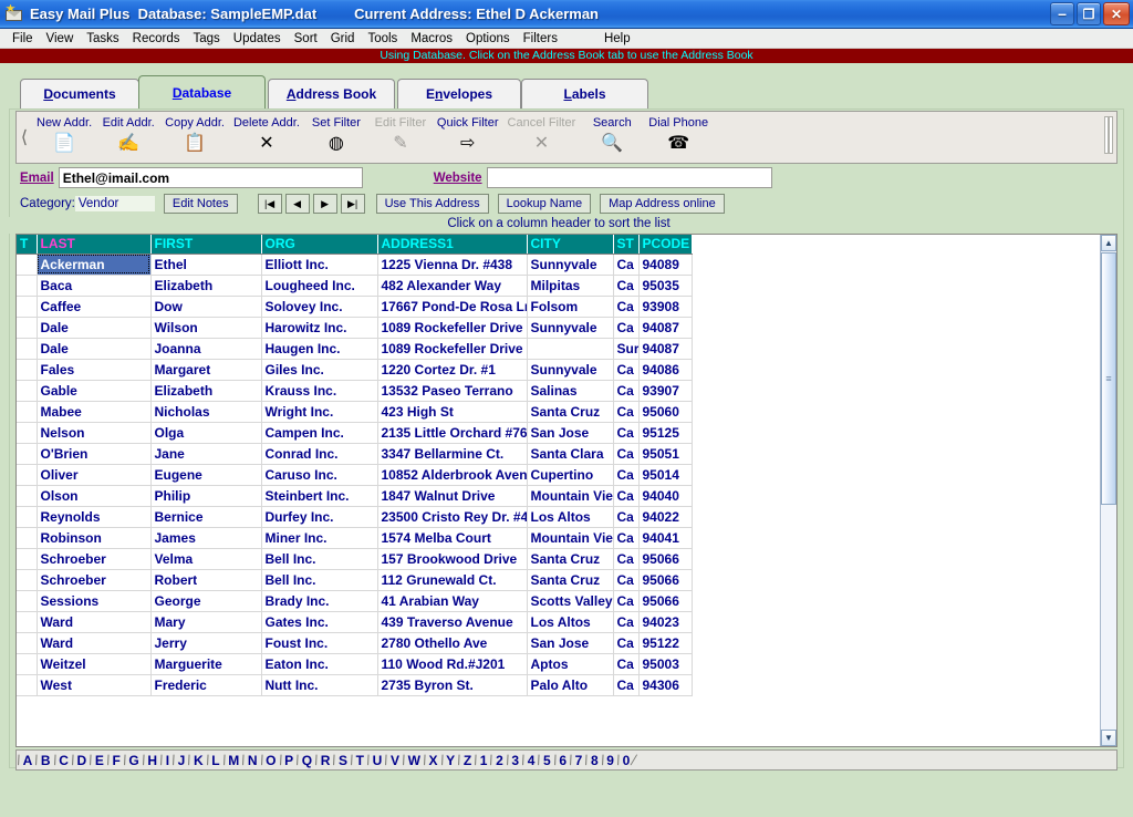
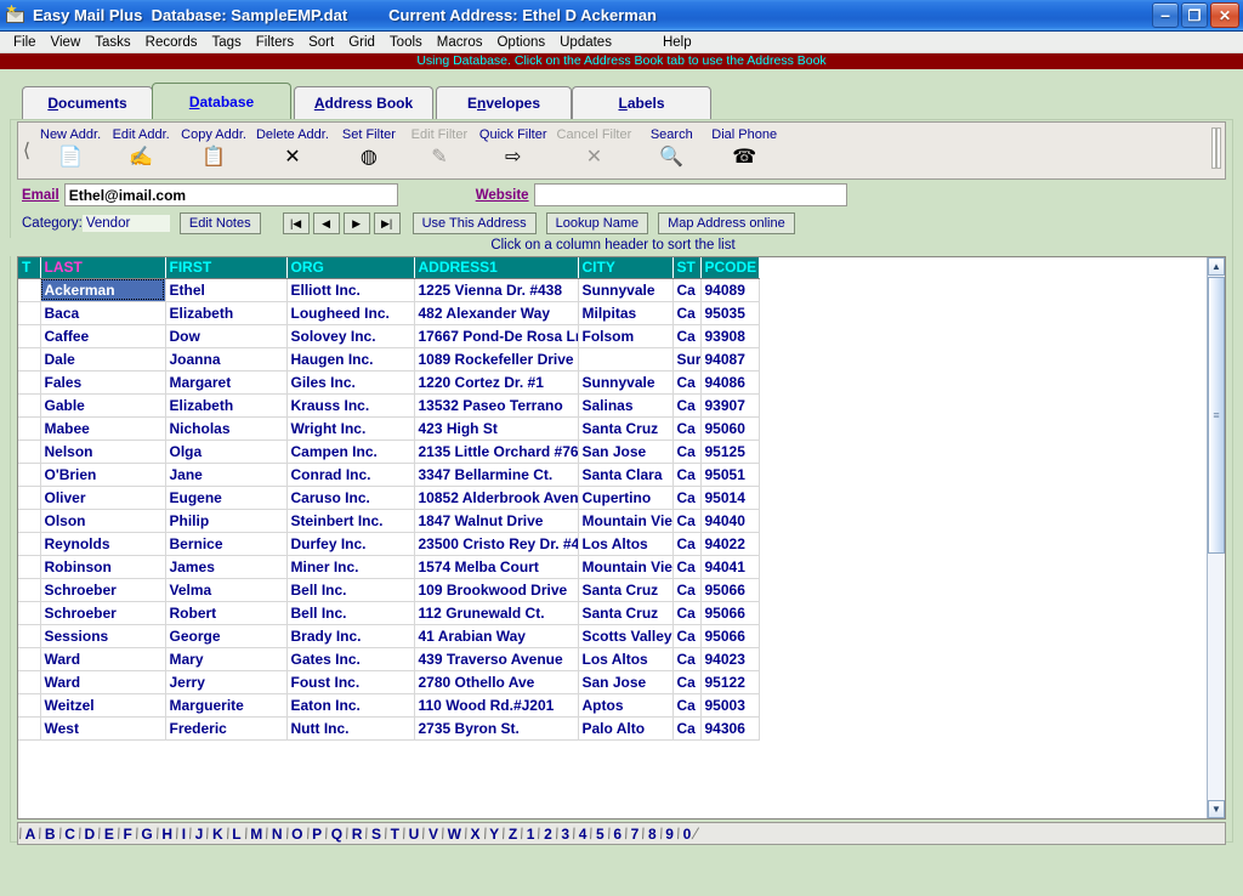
  Easy Mail Plus Database: SampleEMP.dat Current Address: Ethel D Ackerman
  –
  ❐
  ✕
  File
  View
  Tasks
  Records
  Tags
- Updates
+ Filters
  Sort
  Grid
  Tools
  Macros
  Options
- Filters
+ Updates
  Help
  Using Database. Click on the Address Book tab to use the Address Book
  Documents
  Database
  Address Book
  Envelopes
  Labels
  ⟨
  New Addr.
  📄
  Edit Addr.
  ✍
  Copy Addr.
  📋
  Delete Addr.
  ✕
  Set Filter
  ◍
  Edit Filter
  ✎
  Quick Filter
  ⇨
  Cancel Filter
  ✕
  Search
  🔍
  Dial Phone
  ☎
  Email
  Ethel@imail.com
  Website
  Category:
  Vendor
  Edit Notes
  |◀
  ◀
  ▶
  ▶|
  Use This Address
  Lookup Name
  Map Address online
  Click on a column header to sort the list
  T	LAST	FIRST	ORG	ADDRESS1	CITY	ST	PCODE
  	Ackerman	Ethel	Elliott Inc.	1225 Vienna Dr. #438	Sunnyvale	Ca	94089
  	Baca	Elizabeth	Lougheed Inc.	482 Alexander Way	Milpitas	Ca	95035
  	Caffee	Dow	Solovey Inc.	17667 Pond-De Rosa L	Folsom	Ca	93908
- 	Dale	Wilson	Harowitz Inc.	1089 Rockefeller Drive	Sunnyvale	Ca	94087
  	Dale	Joanna	Haugen Inc.	1089 Rockefeller Drive		Sur	94087
  	Fales	Margaret	Giles Inc.	1220 Cortez Dr. #1	Sunnyvale	Ca	94086
  	Gable	Elizabeth	Krauss Inc.	13532 Paseo Terrano	Salinas	Ca	93907
  	Mabee	Nicholas	Wright Inc.	423 High St	Santa Cruz	Ca	95060
  	Nelson	Olga	Campen Inc.	2135 Little Orchard #76	San Jose	Ca	95125
  	O'Brien	Jane	Conrad Inc.	3347 Bellarmine Ct.	Santa Clara	Ca	95051
  	Oliver	Eugene	Caruso Inc.	10852 Alderbrook Aven	Cupertino	Ca	95014
  	Olson	Philip	Steinbert Inc.	1847 Walnut Drive	Mountain Vie	Ca	94040
  	Reynolds	Bernice	Durfey Inc.	23500 Cristo Rey Dr. #4	Los Altos	Ca	94022
  	Robinson	James	Miner Inc.	1574 Melba Court	Mountain Vie	Ca	94041
- 	Schroeber	Velma	Bell Inc.	157 Brookwood Drive	Santa Cruz	Ca	95066
+ 	Schroeber	Velma	Bell Inc.	109 Brookwood Drive	Santa Cruz	Ca	95066
  	Schroeber	Robert	Bell Inc.	112 Grunewald Ct.	Santa Cruz	Ca	95066
  	Sessions	George	Brady Inc.	41 Arabian Way	Scotts Valley	Ca	95066
  	Ward	Mary	Gates Inc.	439 Traverso Avenue	Los Altos	Ca	94023
  	Ward	Jerry	Foust Inc.	2780 Othello Ave	San Jose	Ca	95122
  	Weitzel	Marguerite	Eaton Inc.	110 Wood Rd.#J201	Aptos	Ca	95003
  	West	Frederic	Nutt Inc.	2735 Byron St.	Palo Alto	Ca	94306
  ▲
  ▼
  A
  B
  C
  D
  E
  F
  G
  H
  I
  J
  K
  L
  M
  N
  O
  P
  Q
  R
  S
  T
  U
  V
  W
  X
  Y
  Z
  1
  2
  3
  4
  5
  6
  7
  8
  9
  0
